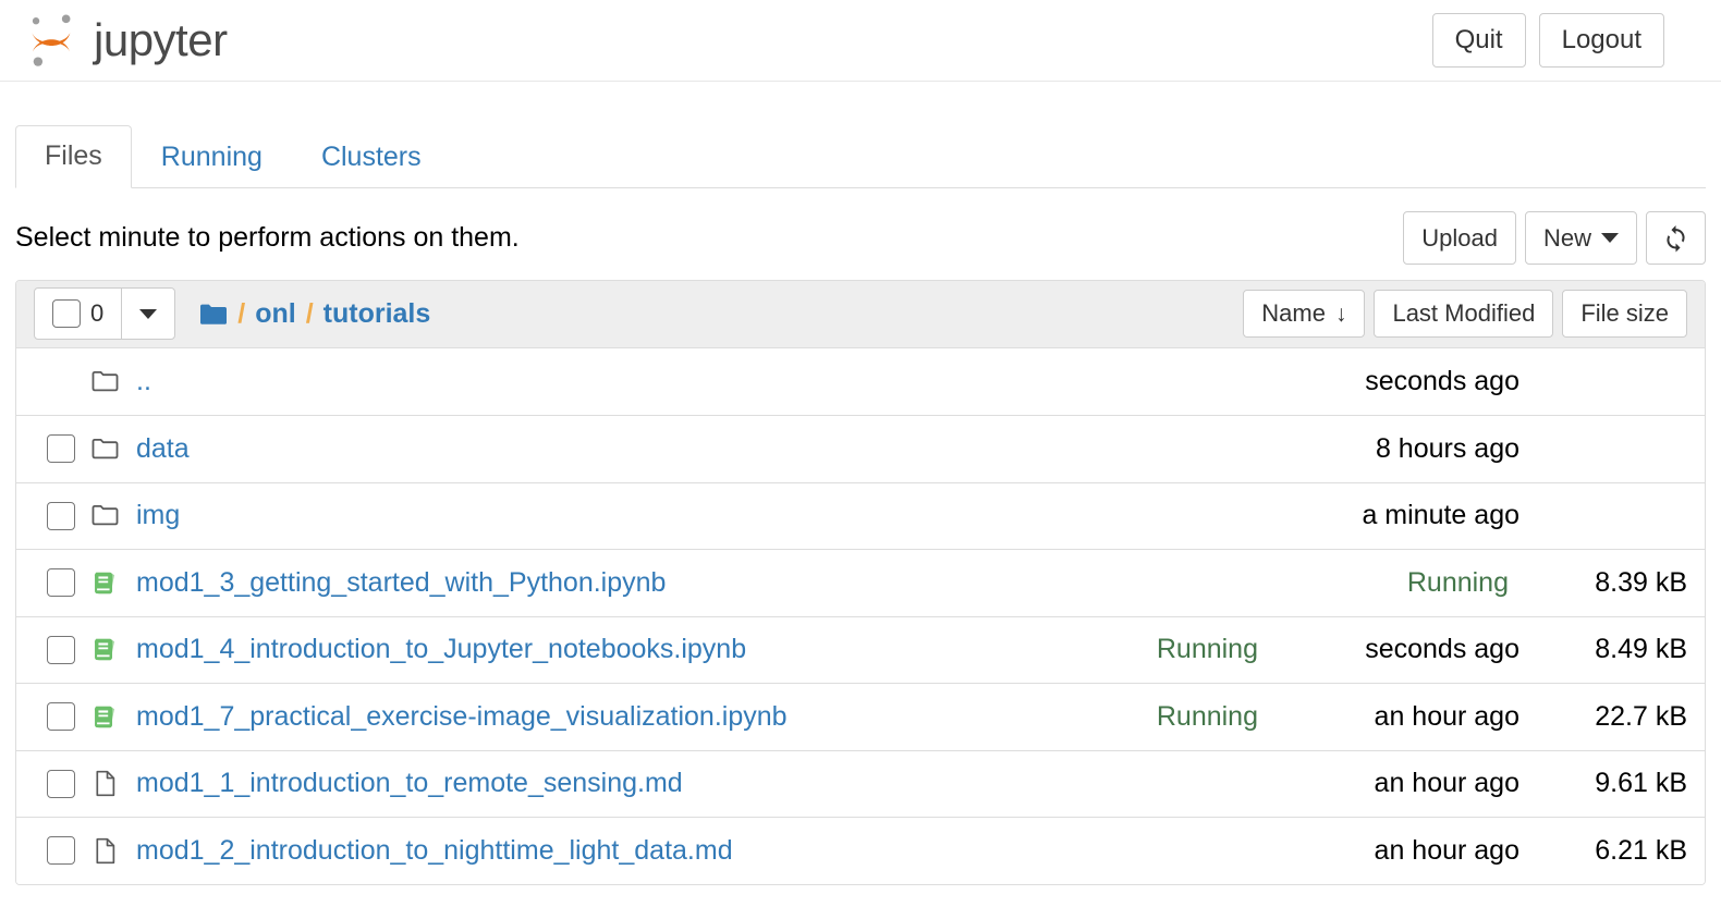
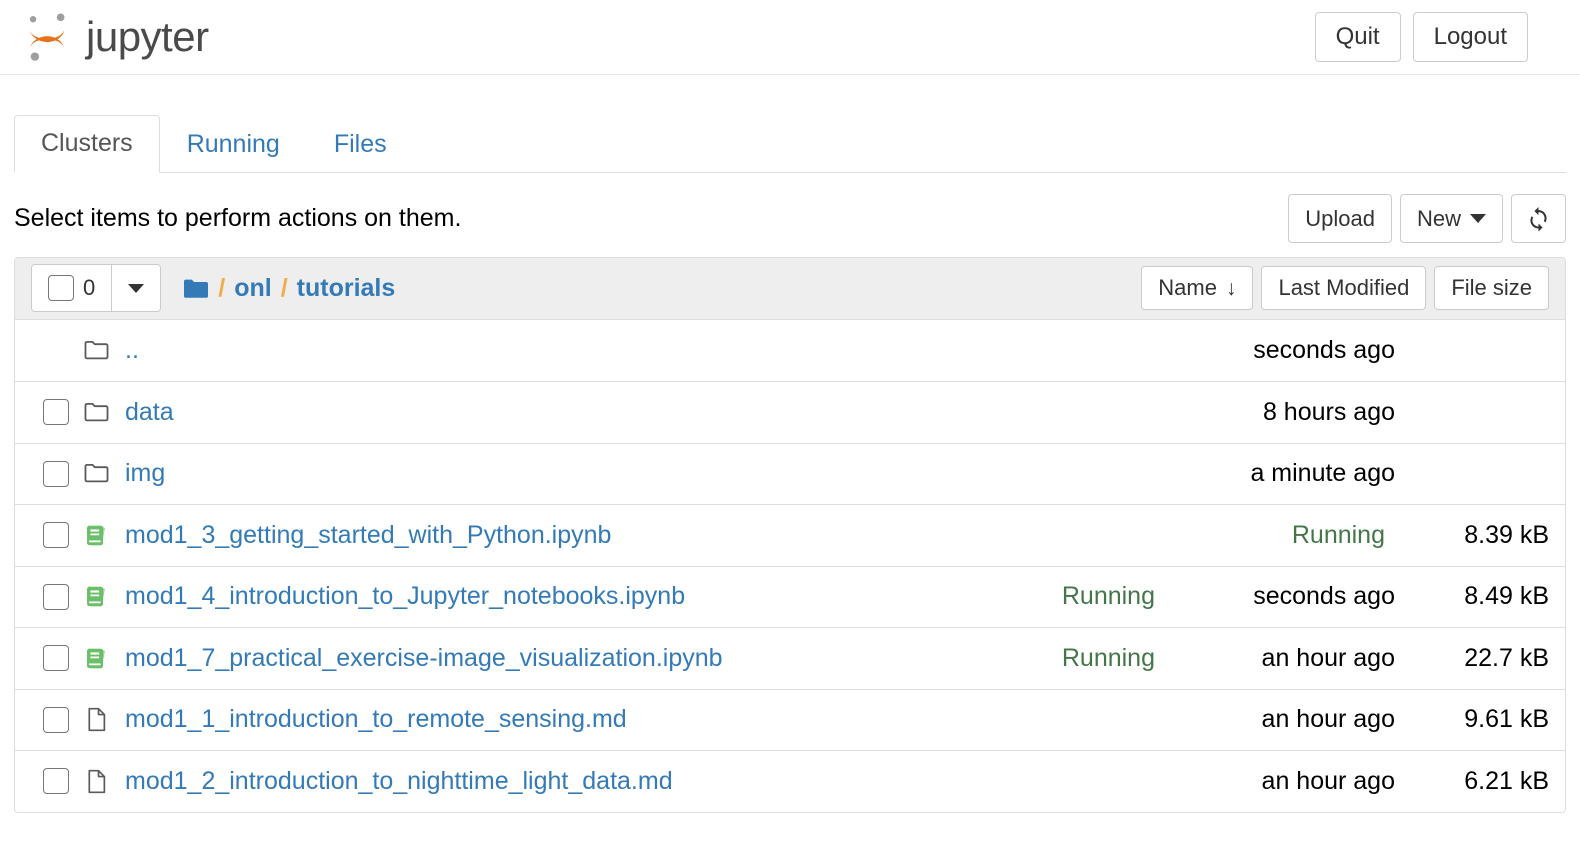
  jupyter
  Quit
  Logout
- Files
+ Clusters
  Running
- Clusters
+ Files
- Select minute to perform actions on them.
+ Select items to perform actions on them.
  Upload
  New
  0
  /
  onl
  /
  tutorials
  Name
  ↓
  Last Modified
  File size
  ..
  seconds ago
  data
  8 hours ago
  img
  a minute ago
  mod1_3_getting_started_with_Python.ipynb
  Running
  8.39 kB
  mod1_4_introduction_to_Jupyter_notebooks.ipynb
  Running
  seconds ago
  8.49 kB
  mod1_7_practical_exercise-image_visualization.ipynb
  Running
  an hour ago
  22.7 kB
  mod1_1_introduction_to_remote_sensing.md
  an hour ago
  9.61 kB
  mod1_2_introduction_to_nighttime_light_data.md
  an hour ago
  6.21 kB
